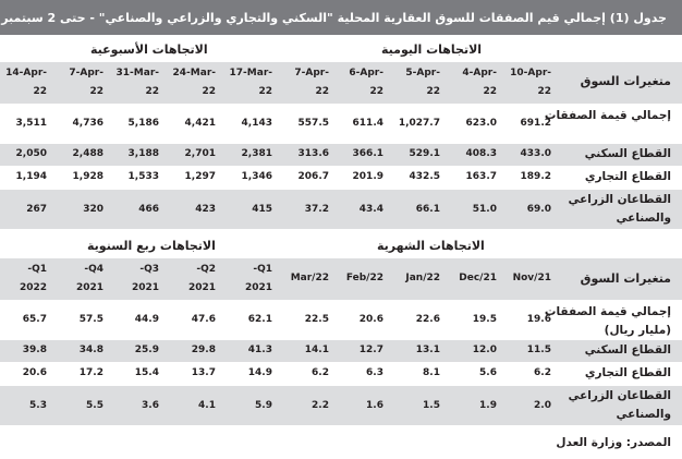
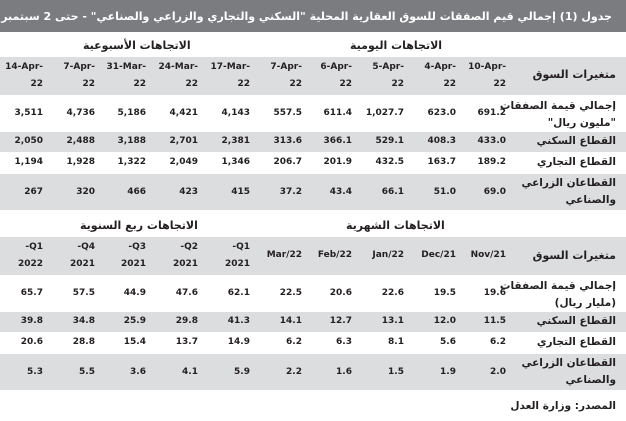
  جدول (1) إجمالي قيم الصفقات للسوق العقارية المحلية "السكني والتجاري والزراعي والصناعي" - حتى 2 سبتمبر 2021
  الاتجاهات اليومية
  الاتجاهات الأسبوعية
  متغيرات السوق
  10-Apr-
  22
  4-Apr-
  22
  5-Apr-
  22
  6-Apr-
  22
  7-Apr-
  22
  17-Mar-
  22
  24-Mar-
  22
  31-Mar-
  22
  7-Apr-
  22
  14-Apr-
  22
  إجمالي قيمة الصفقات
+ "مليون ريال"
  691.2
  623.0
  1,027.7
  611.4
  557.5
  4,143
  4,421
  5,186
  4,736
  3,511
  القطاع السكني
  433.0
  408.3
  529.1
  366.1
  313.6
  2,381
  2,701
  3,188
  2,488
  2,050
  القطاع التجاري
  189.2
  163.7
  432.5
  201.9
  206.7
  1,346
- 1,297
+ 2,049
- 1,533
+ 1,322
  1,928
  1,194
  القطاعان الزراعي
  والصناعي
  69.0
  51.0
  66.1
  43.4
  37.2
  415
  423
  466
  320
  267
  الاتجاهات الشهرية
  الاتجاهات ربع السنوية
  متغيرات السوق
  Nov/21
  Dec/21
  Jan/22
  Feb/22
  Mar/22
  -Q1
  2021
  -Q2
  2021
  -Q3
  2021
  -Q4
  2021
  -Q1
  2022
  إجمالي قيمة الصفقات
  (مليار ريال)
  19.6
  19.5
  22.6
  20.6
  22.5
  62.1
  47.6
  44.9
  57.5
  65.7
  القطاع السكني
  11.5
  12.0
  13.1
  12.7
  14.1
  41.3
  29.8
  25.9
  34.8
  39.8
  القطاع التجاري
  6.2
  5.6
  8.1
  6.3
  6.2
  14.9
  13.7
  15.4
- 17.2
+ 28.8
  20.6
  القطاعان الزراعي
  والصناعي
  2.0
  1.9
  1.5
  1.6
  2.2
  5.9
  4.1
  3.6
  5.5
  5.3
  المصدر: وزارة العدل
